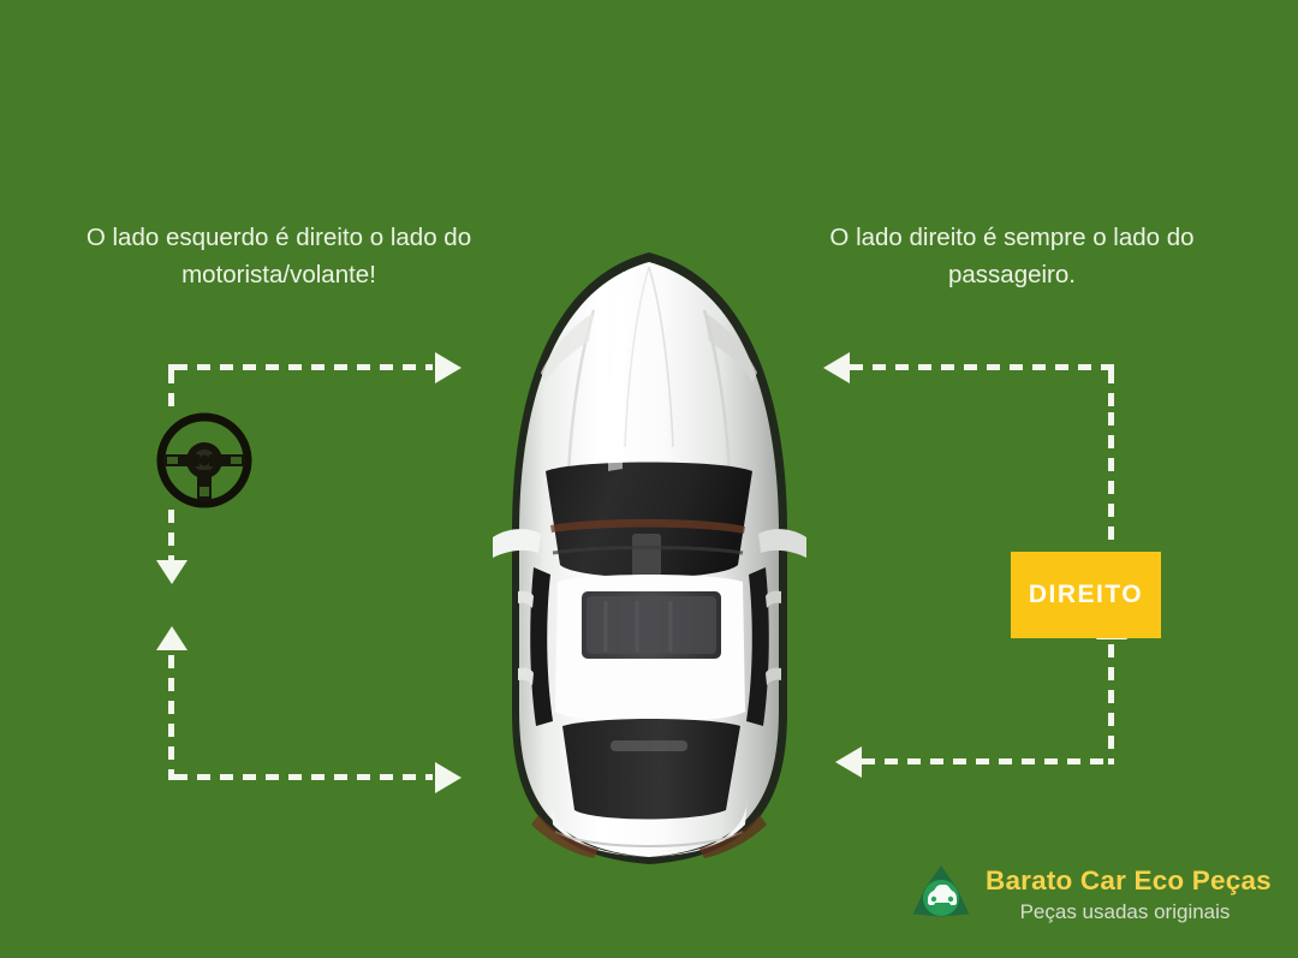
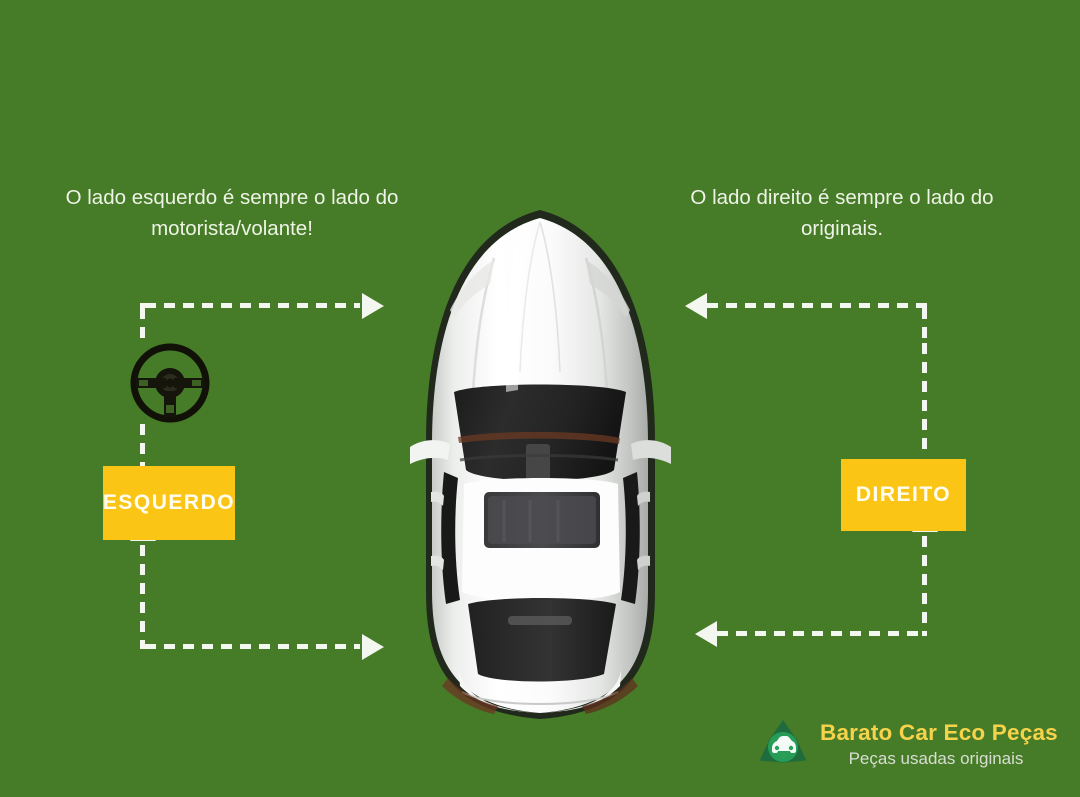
- O lado esquerdo é direito o lado do motorista/volante!
+ O lado esquerdo é sempre o lado do motorista/volante!
- O lado direito é sempre o lado do passageiro.
+ O lado direito é sempre o lado do originais.
+ ESQUERDO
  DIREITO
  Barato Car Eco Peças
  Peças usadas originais
